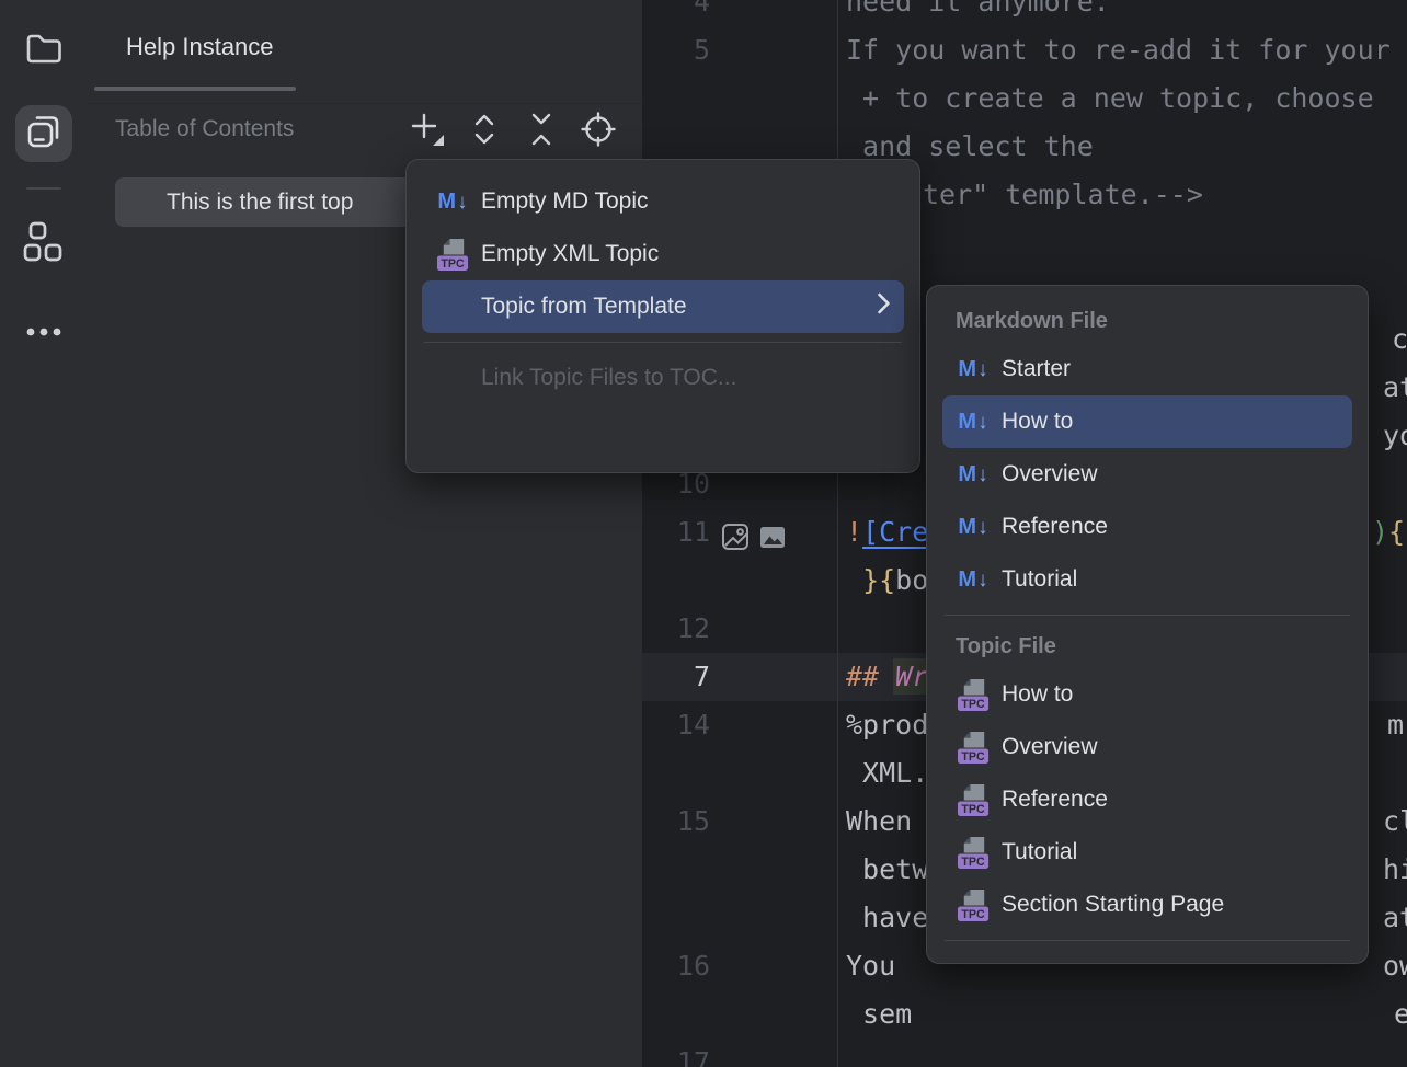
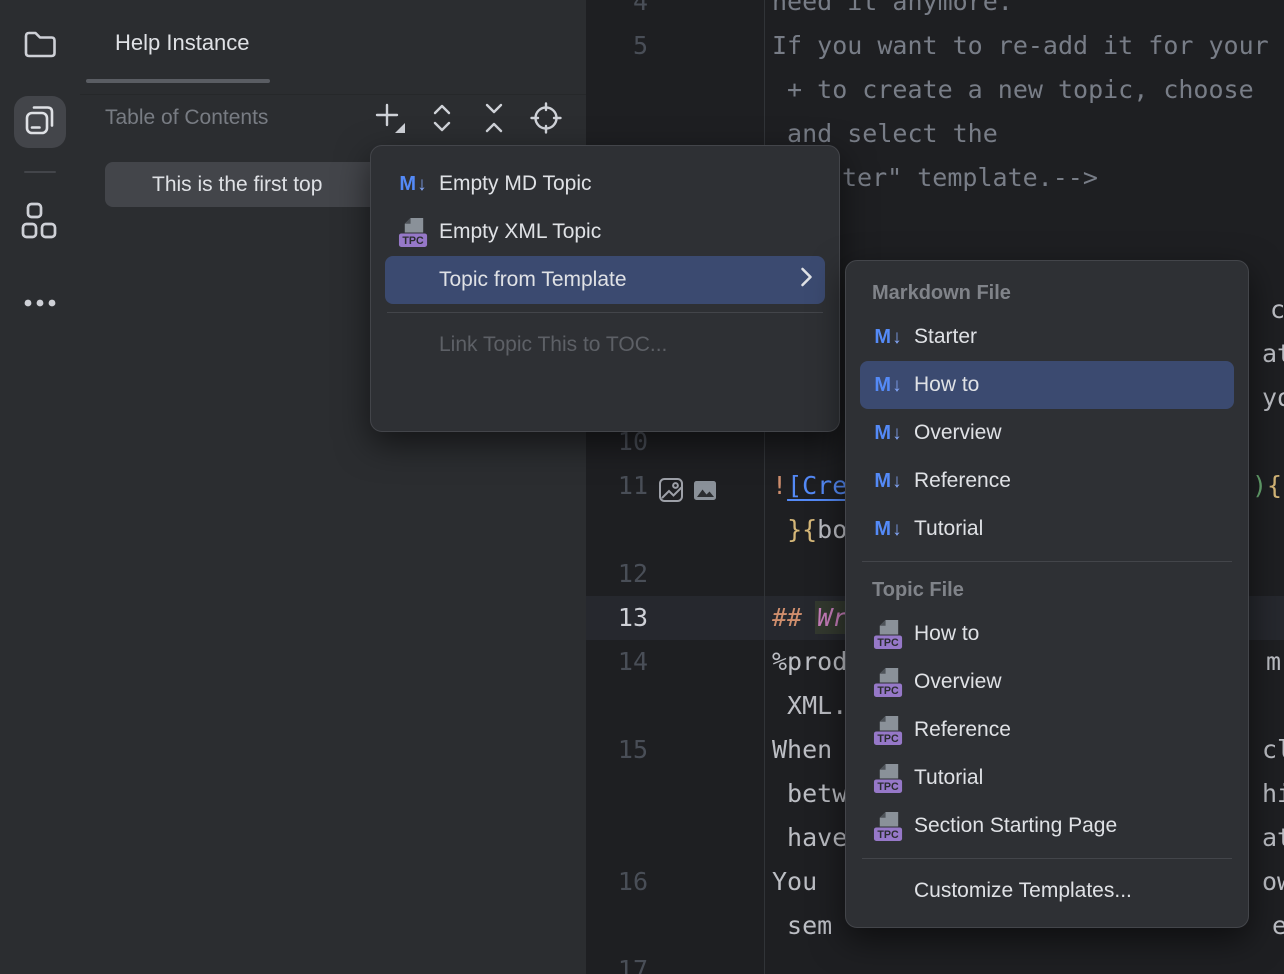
  Help Instance
  Table of Contents
  This is the first top
  4
  need it anymore.
  5
  If you want to re-add it for your
  + to create a new topic, choose
  and select the
  ter" template.-->
  c
  10
  11
  ![Cre
  )
  {
  }{bo
  12
- 7
+ 13
  ## Wr
  14
  %prod
  m
  XML.
  15
  When
  betw
  have
  16
  You
  sem
  e
  17
  M↓
  Empty MD Topic
  TPC
  Empty XML Topic
  Topic from Template
- Link Topic Files to TOC...
+ Link Topic This to TOC...
  Markdown File
  M↓
  Starter
  M↓
  How to
  M↓
  Overview
  M↓
  Reference
  M↓
  Tutorial
  Topic File
  TPC
  How to
  TPC
  Overview
  TPC
  Reference
  TPC
  Tutorial
  TPC
  Section Starting Page
+ Customize Templates...
